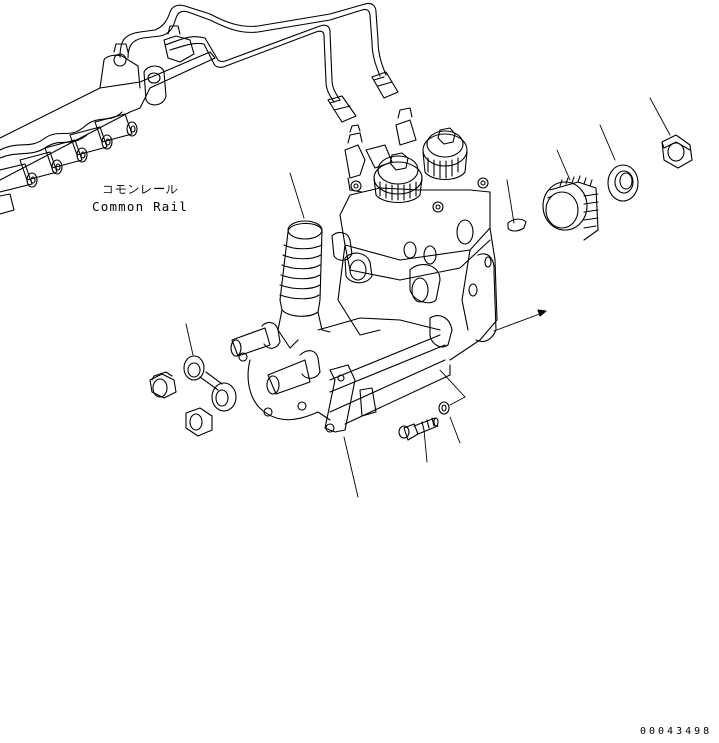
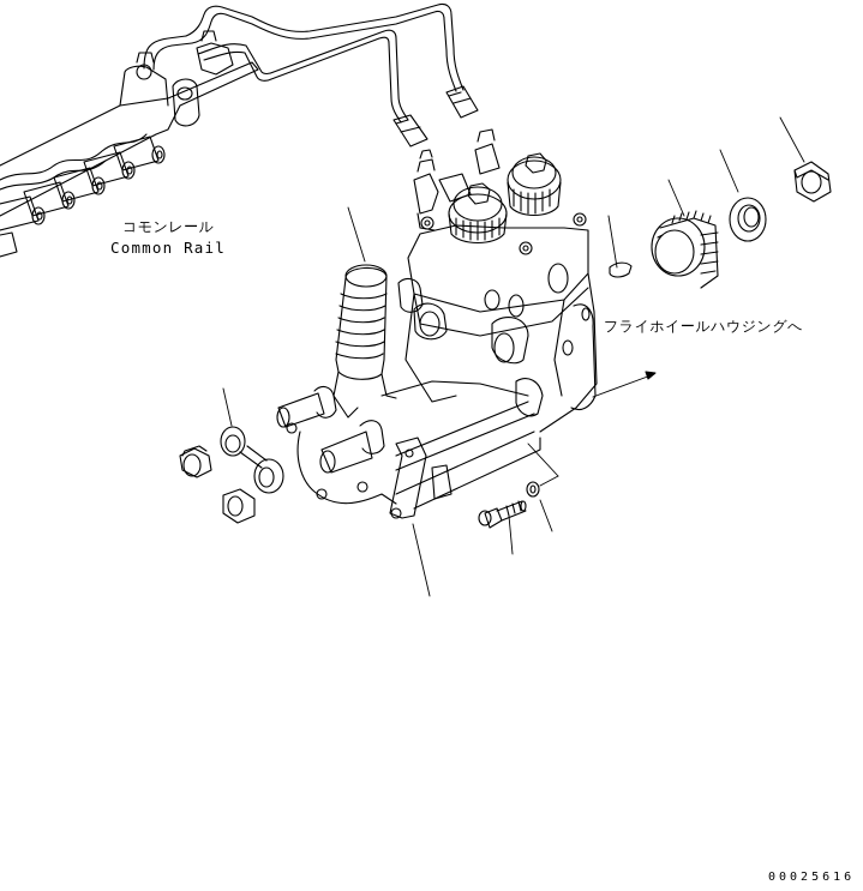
  コモンレール
  Common Rail
+ フライホイールハウジングへ
- 00043498
+ 00025616
